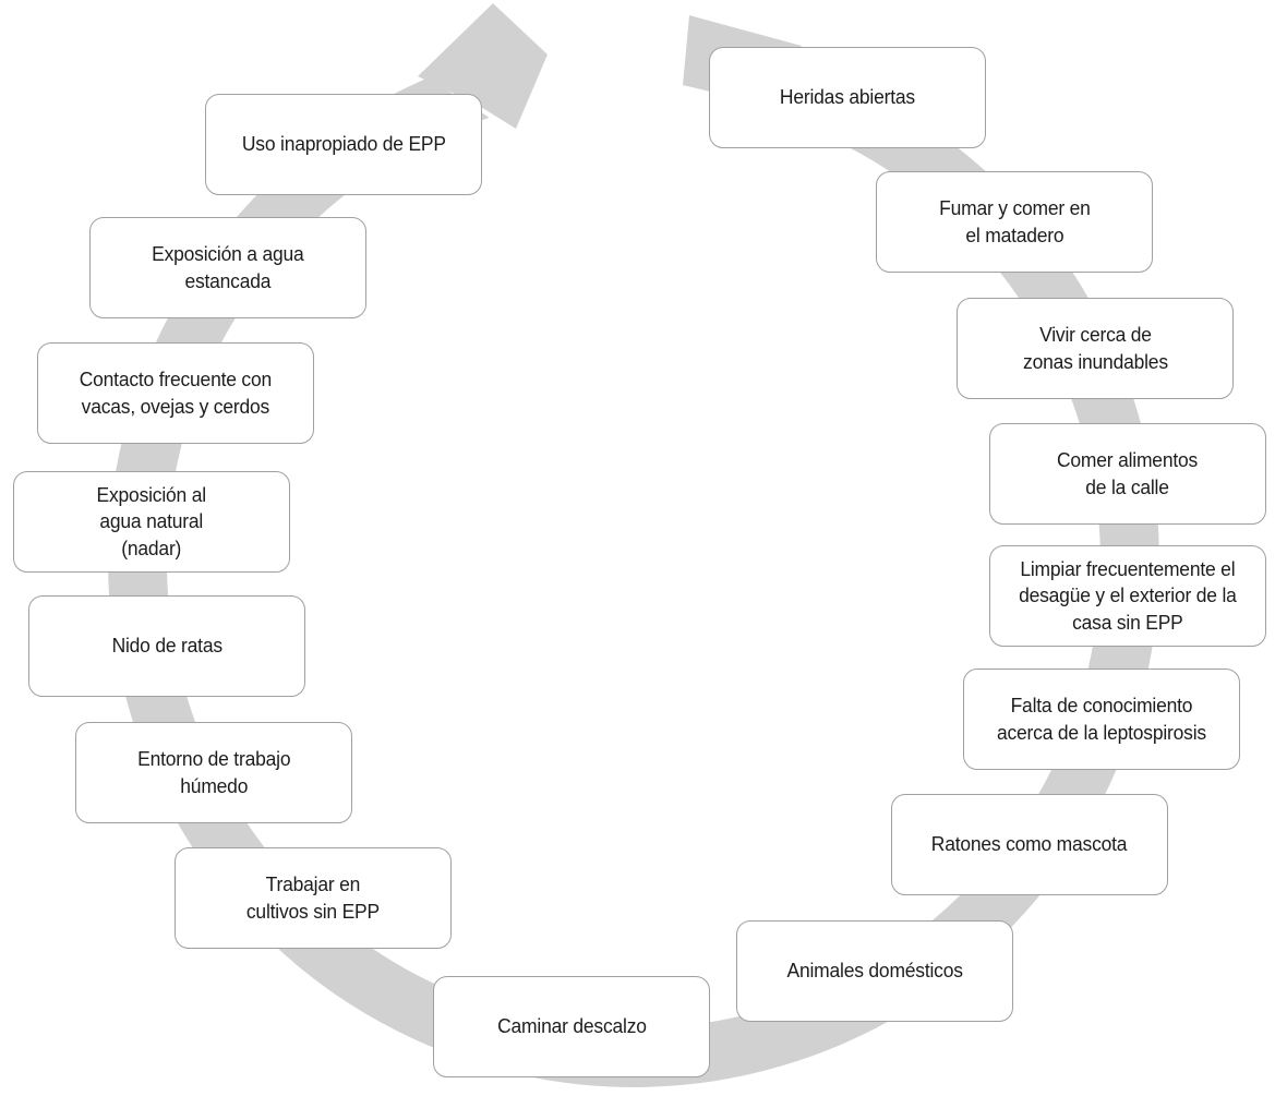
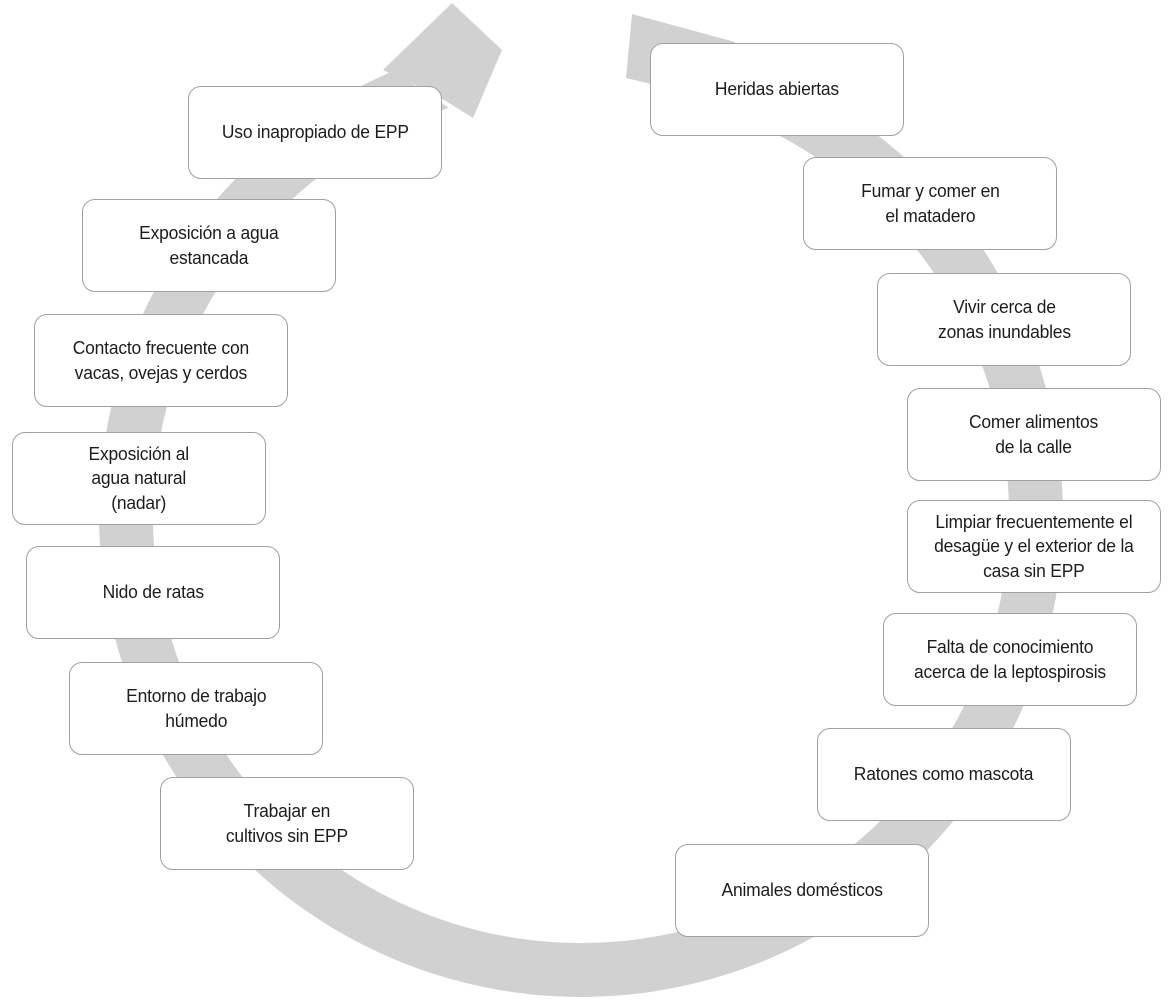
  Heridas abiertas
  Fumar y comer en
  el matadero
  Vivir cerca de
  zonas inundables
  Comer alimentos
  de la calle
  Limpiar frecuentemente el
  desagüe y el exterior de la
  casa sin EPP
  Falta de conocimiento
  acerca de la leptospirosis
  Ratones como mascota
  Animales domésticos
- Caminar descalzo
  Trabajar en
  cultivos sin EPP
  Entorno de trabajo
  húmedo
  Nido de ratas
  Exposición al
  agua natural
  (nadar)
  Contacto frecuente con
  vacas, ovejas y cerdos
  Exposición a agua
  estancada
  Uso inapropiado de EPP
